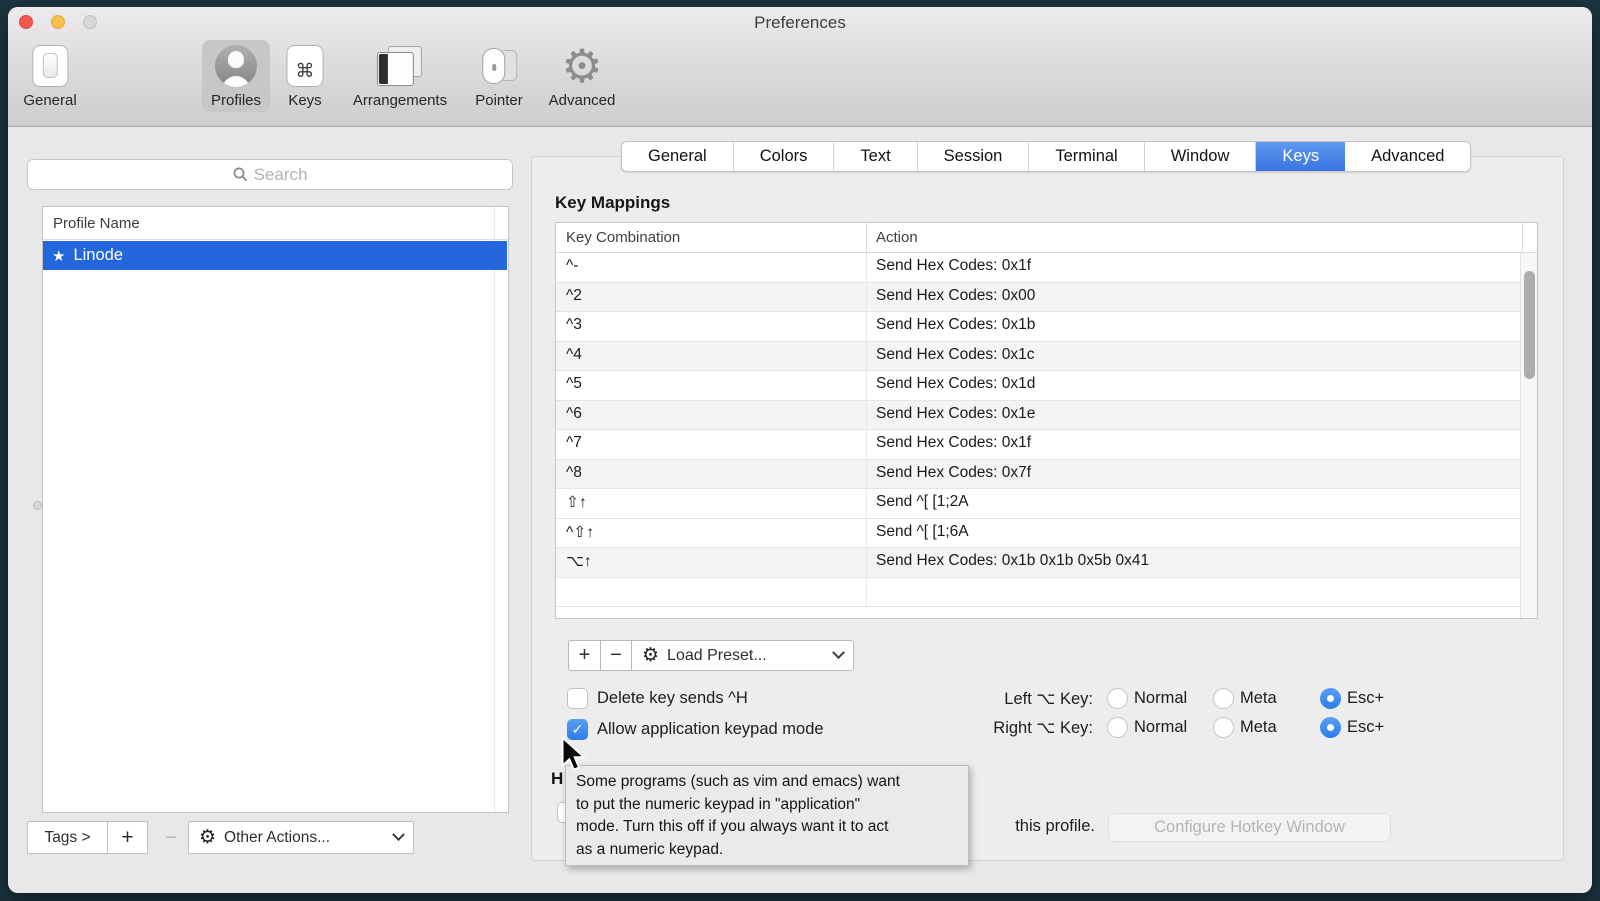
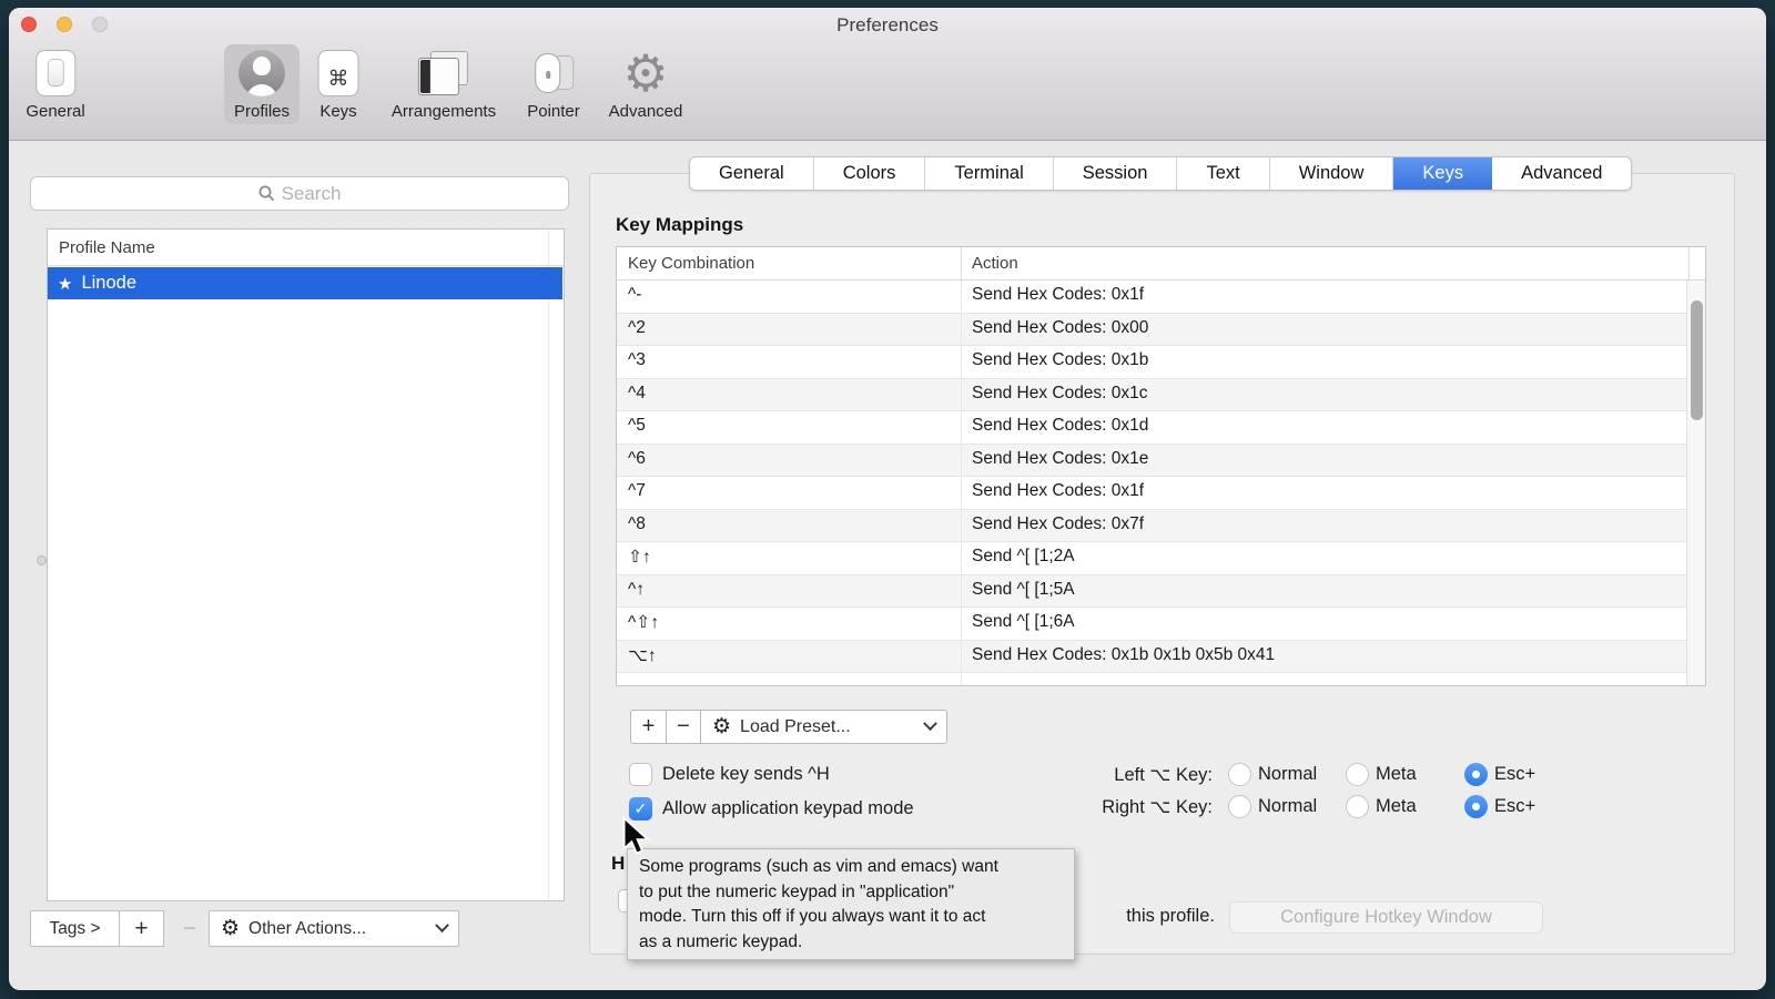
  Preferences
  General
  Profiles
  ⌘
  Keys
  Arrangements
  Pointer
  ⚙
  Advanced
  Search
  Profile Name
  ★
  Linode
  Tags >
  +
  −
  ⚙
  Other Actions...
  General
  Colors
- Text
+ Terminal
  Session
- Terminal
+ Text
  Window
  Keys
  Advanced
  Key Mappings
  Key Combination
  Action
  ^-
  Send Hex Codes: 0x1f
  ^2
  Send Hex Codes: 0x00
  ^3
  Send Hex Codes: 0x1b
  ^4
  Send Hex Codes: 0x1c
  ^5
  Send Hex Codes: 0x1d
  ^6
  Send Hex Codes: 0x1e
  ^7
  Send Hex Codes: 0x1f
  ^8
  Send Hex Codes: 0x7f
  ⇧↑
  Send ^[ [1;2A
+ ^↑
+ Send ^[ [1;5A
  ^⇧↑
  Send ^[ [1;6A
  ⌥↑
  Send Hex Codes: 0x1b 0x1b 0x5b 0x41
  +
  −
  ⚙
  Load Preset...
  Delete key sends ^H
  ✓
  Allow application keypad mode
  Left ⌥ Key:
  Normal
  Meta
  Esc+
  Right ⌥ Key:
  Normal
  Meta
  Esc+
  H
  this profile.
  Configure Hotkey Window
  Some programs (such as vim and emacs) want
  to put the numeric keypad in "application"
  mode. Turn this off if you always want it to act
  as a numeric keypad.
